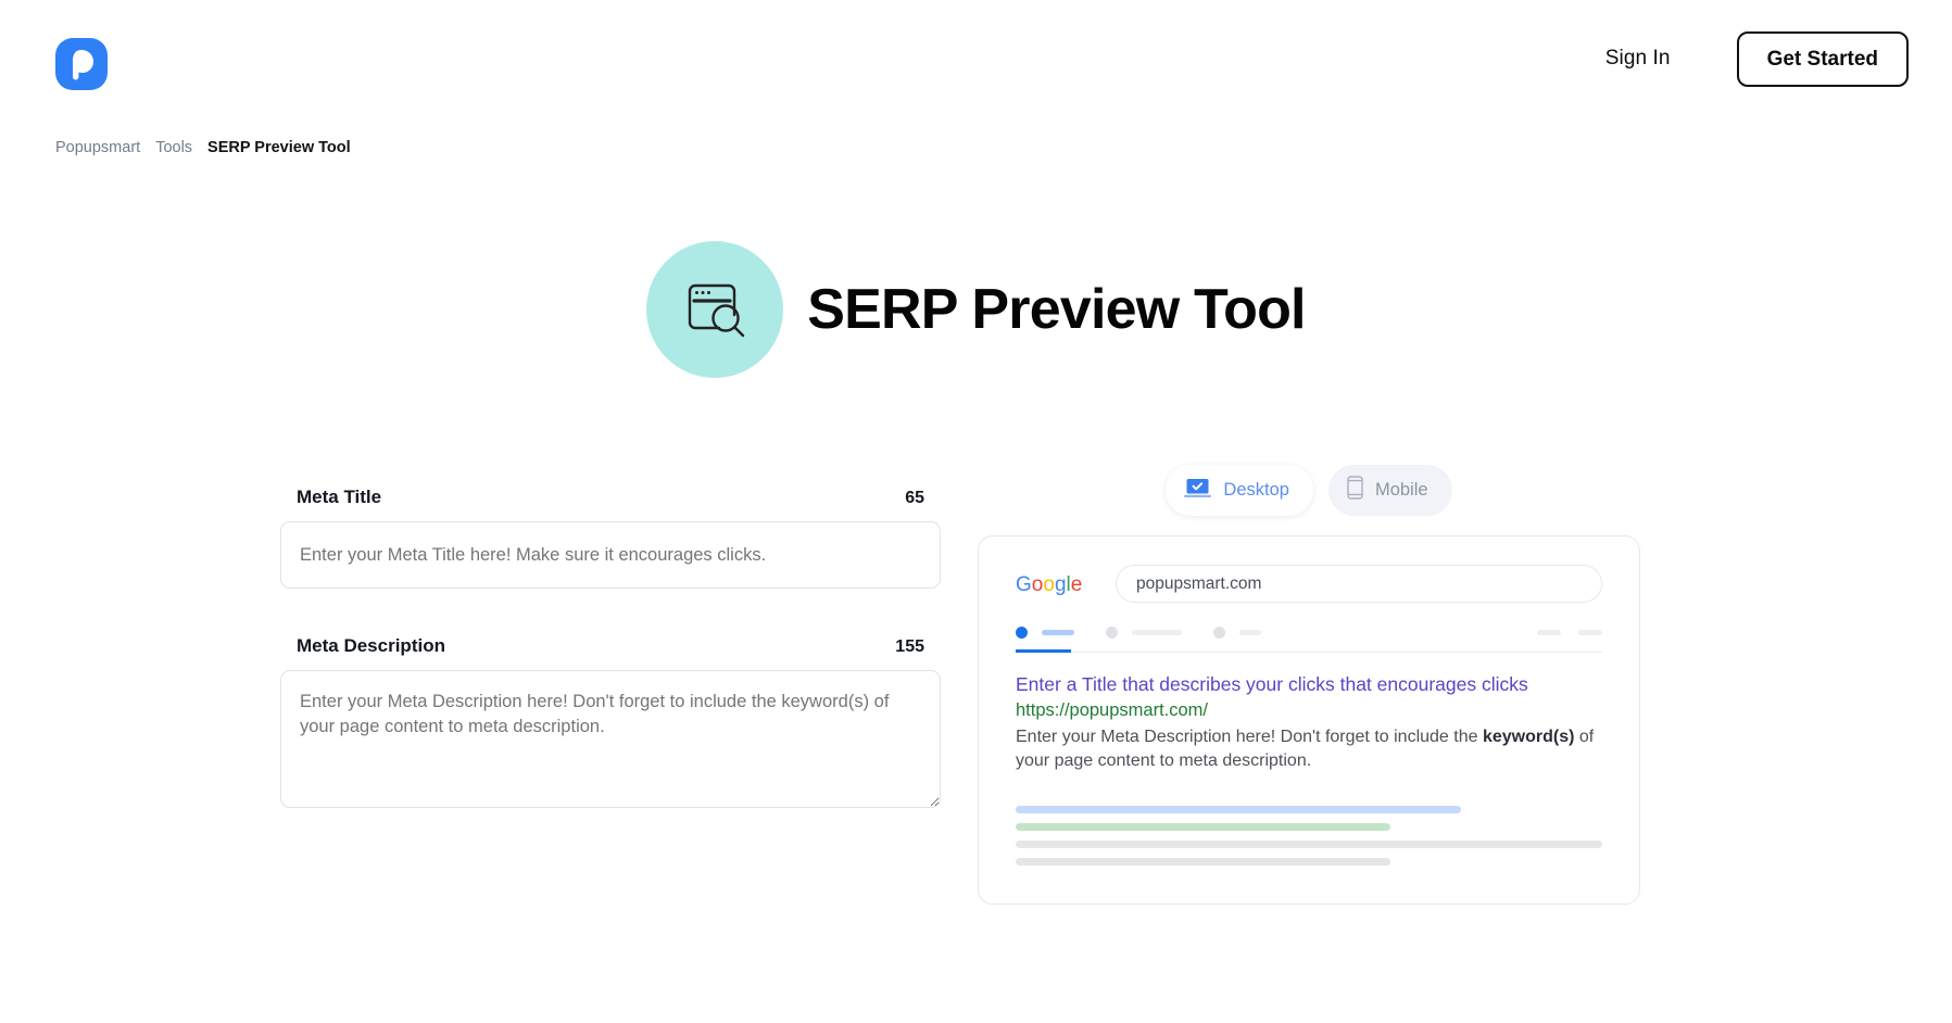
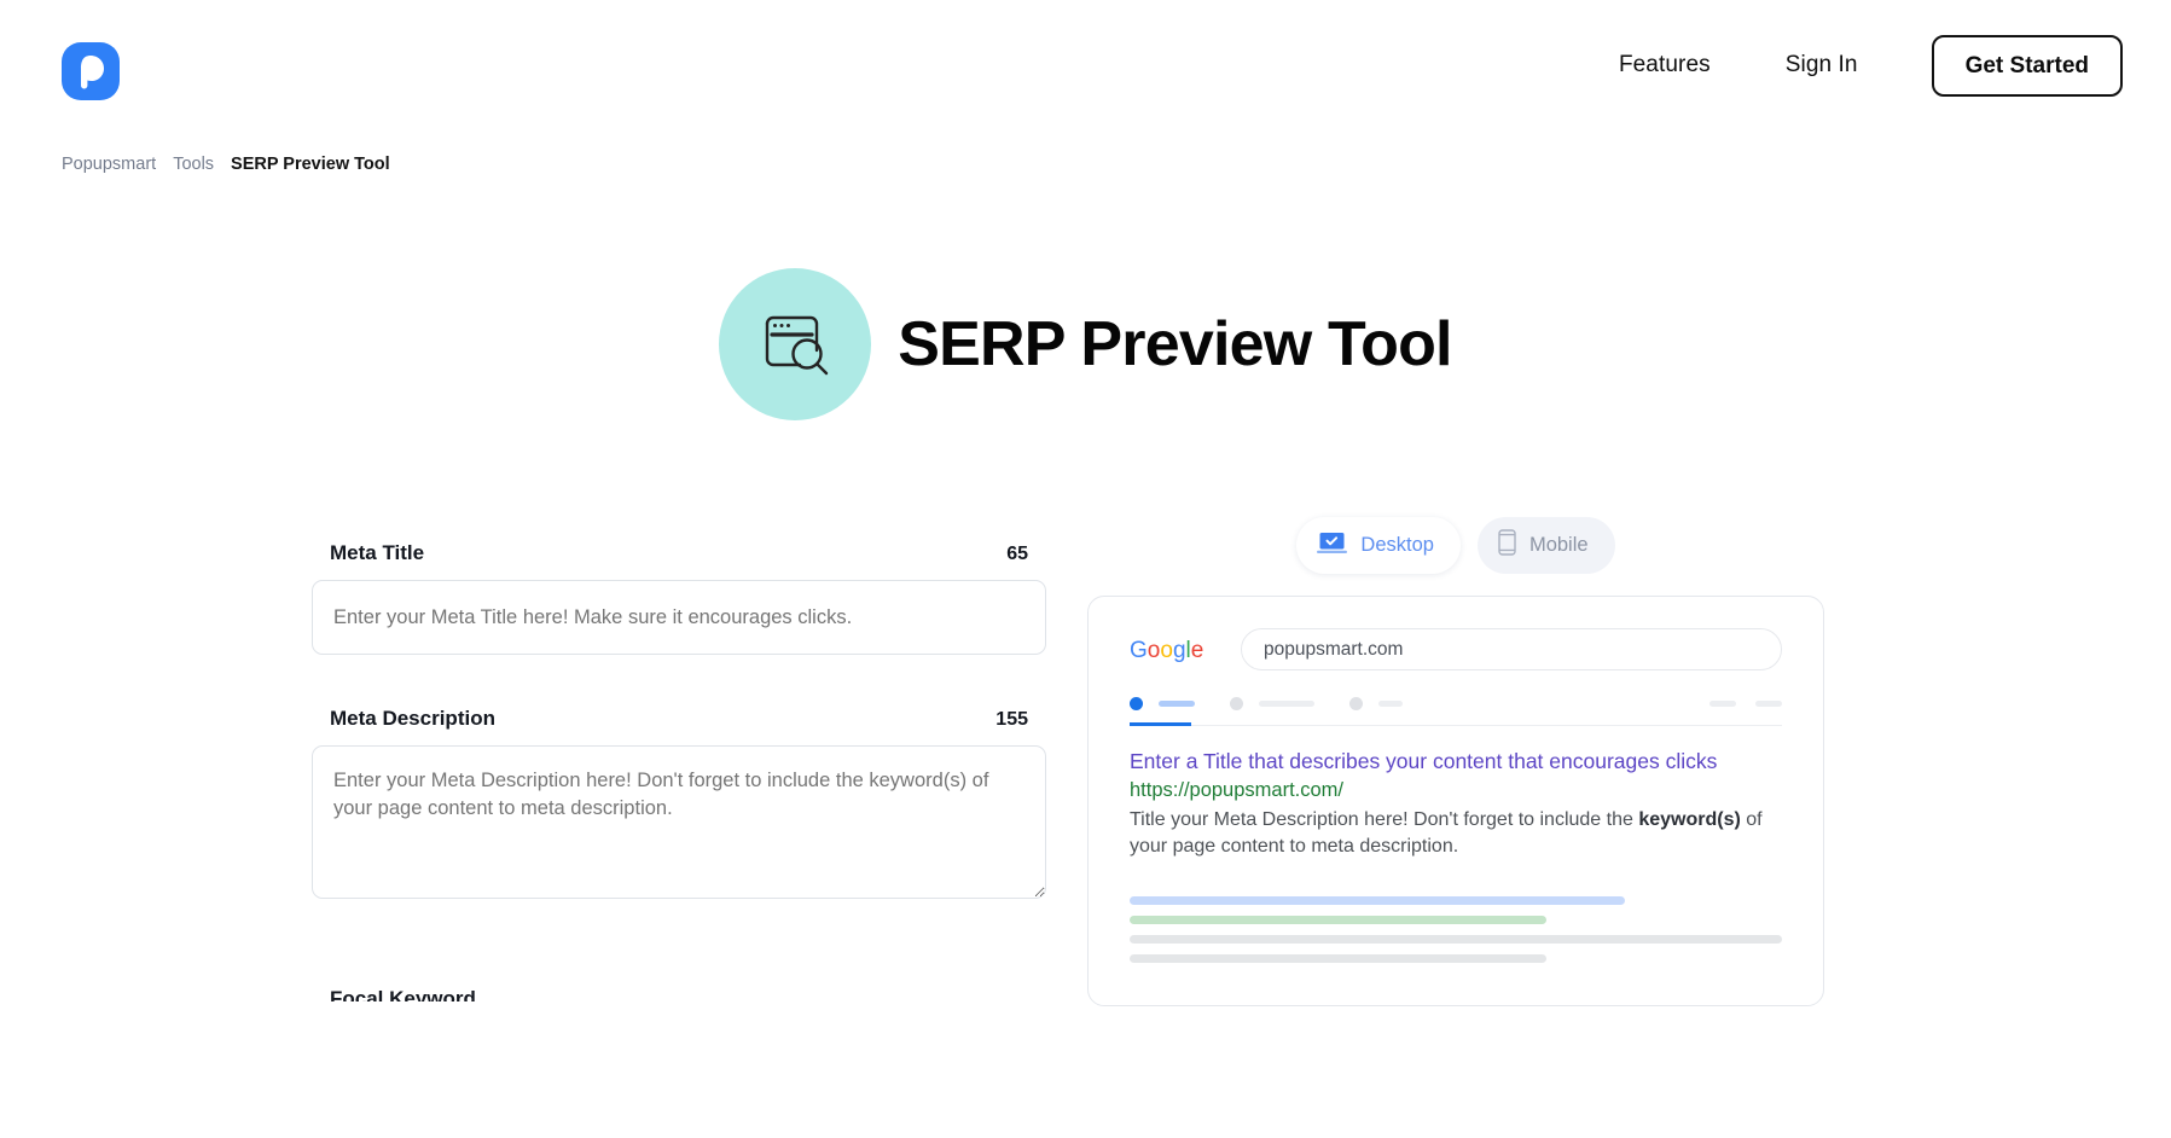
+ Features
  Sign In
  Get Started
  Popupsmart
  Tools
  SERP Preview Tool
  SERP Preview Tool
  Meta Title
  65
  Enter your Meta Title here! Make sure it encourages clicks.
  Meta Description
  155
+ Focal Keyword
  Desktop
  Mobile
  Google
  popupsmart.com
- Enter a Title that describes your clicks that encourages clicks
+ Enter a Title that describes your content that encourages clicks
  https://popupsmart.com/
- Enter your Meta Description here! Don't forget to include the keyword(s) of your page content to meta description.
+ Title your Meta Description here! Don't forget to include the keyword(s) of your page content to meta description.
